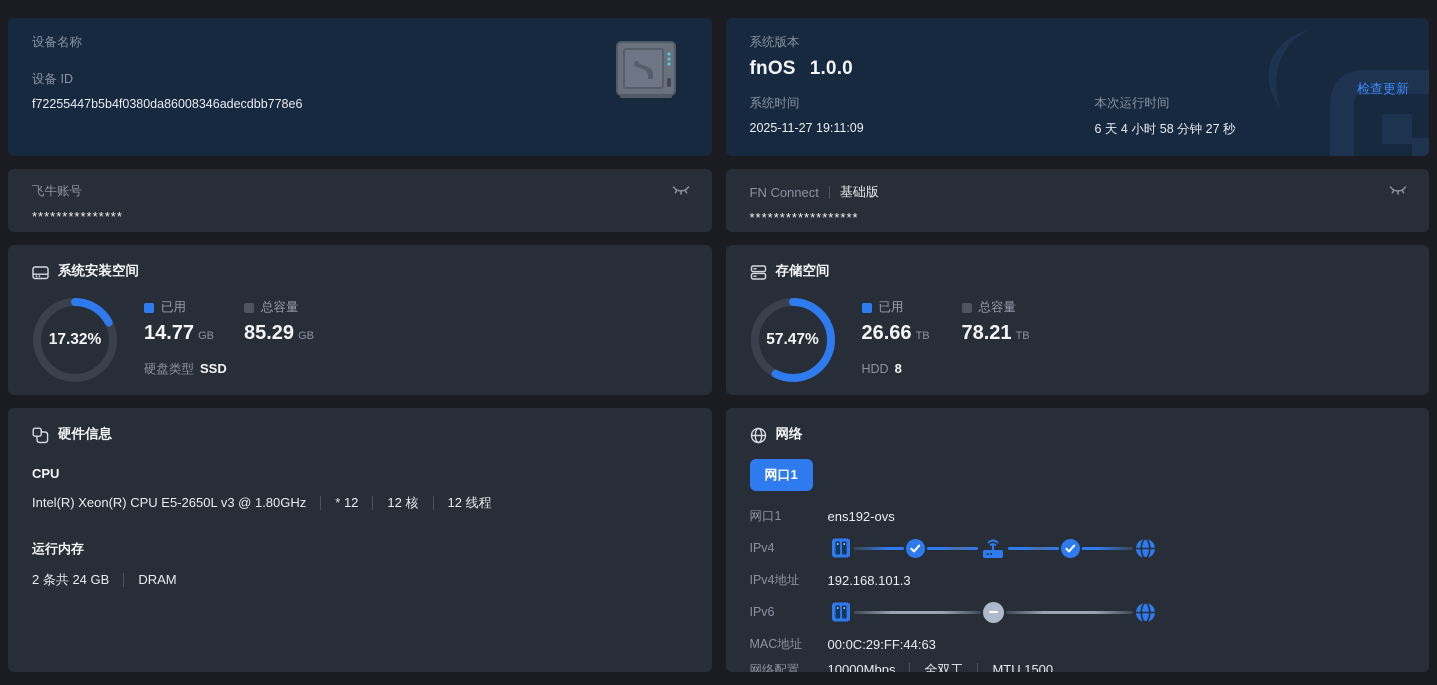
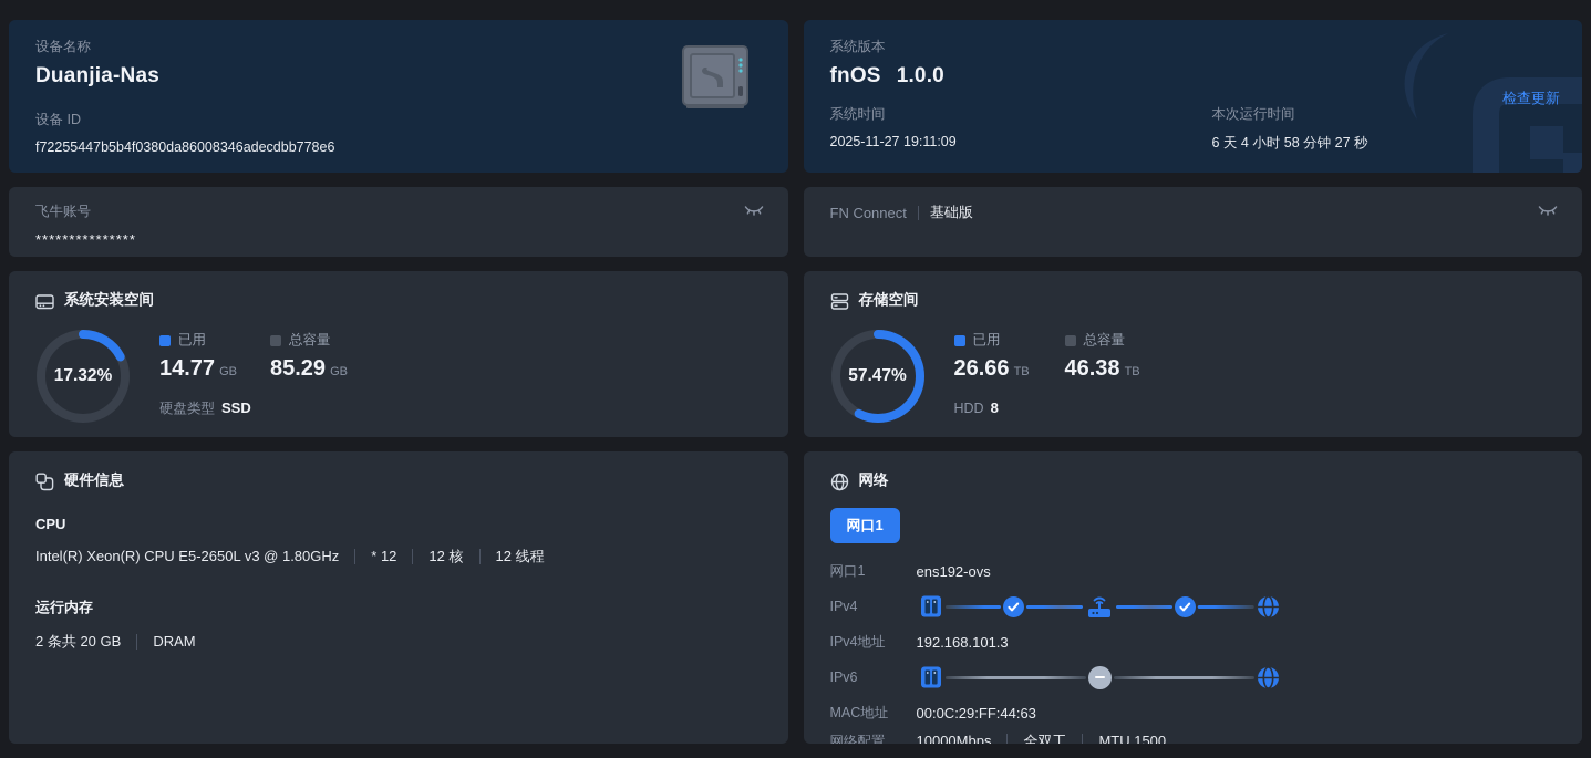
  设备名称
+ Duanjia-Nas
  设备 ID
  f72255447b5b4f0380da86008346adecdbb778e6
  系统版本
  fnOS
  1.0.0
  系统时间
  2025-11-27 19:11:09
  本次运行时间
  6 天 4 小时 58 分钟 27 秒
  检查更新
  飞牛账号
  ***************
  FN Connect
  基础版
- ******************
  系统安装空间
  17.32%
  已用
  14.77 GB
  总容量
  85.29 GB
  硬盘类型 SSD
  存储空间
  57.47%
  已用
  26.66 TB
  总容量
- 78.21 TB
+ 46.38 TB
  HDD 8
  硬件信息
  CPU
  Intel(R) Xeon(R) CPU E5-2650L v3 @ 1.80GHz
  * 12
  12 核
  12 线程
  运行内存
- 2 条共 24 GB
+ 2 条共 20 GB
  DRAM
  网络
  网口1
  网口1
  ens192-ovs
  IPv4
  IPv4地址
  192.168.101.3
  IPv6
  MAC地址
  00:0C:29:FF:44:63
  网络配置
  10000Mbps
  全双工
  MTU 1500
